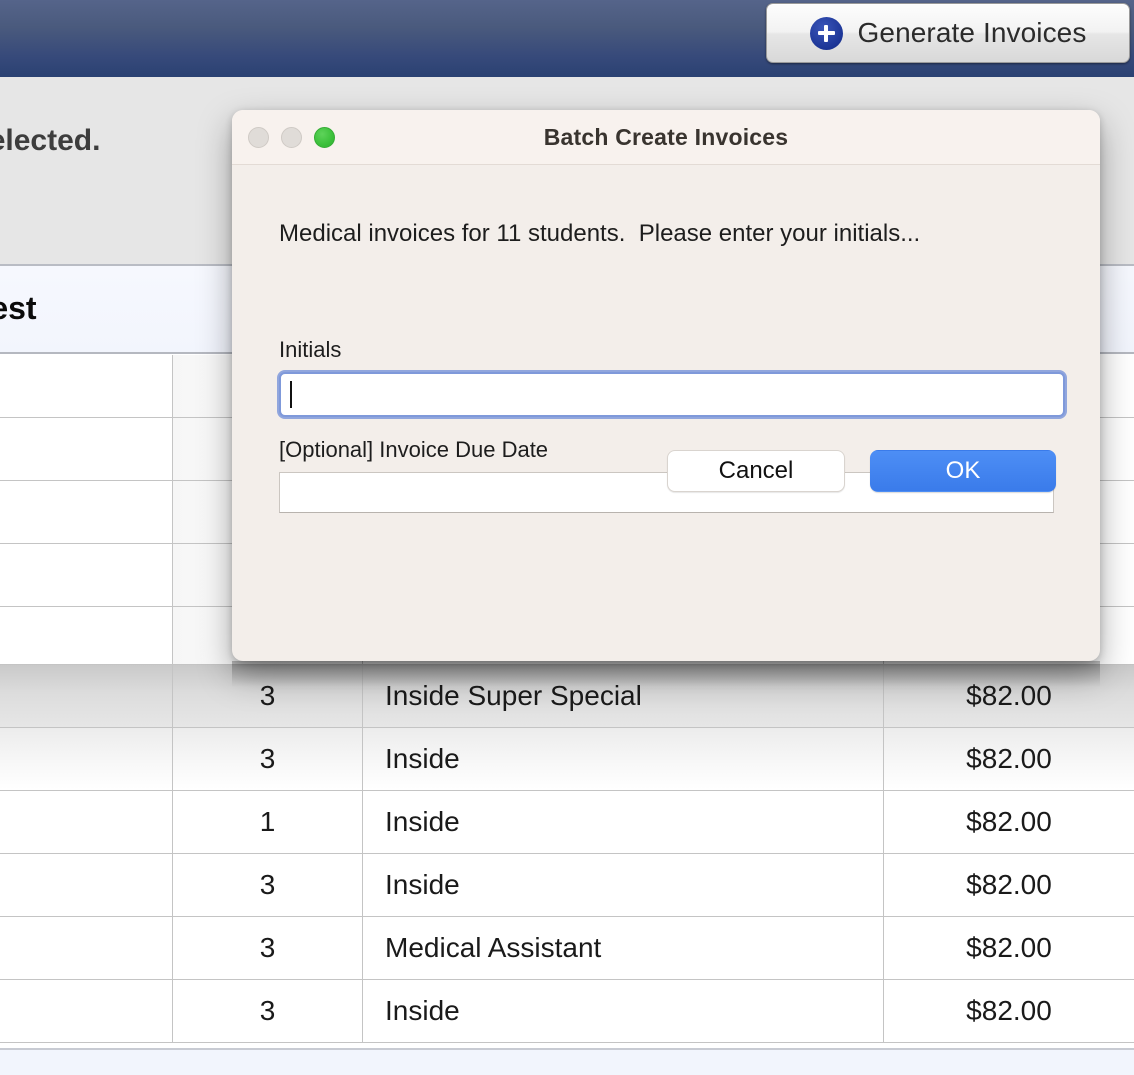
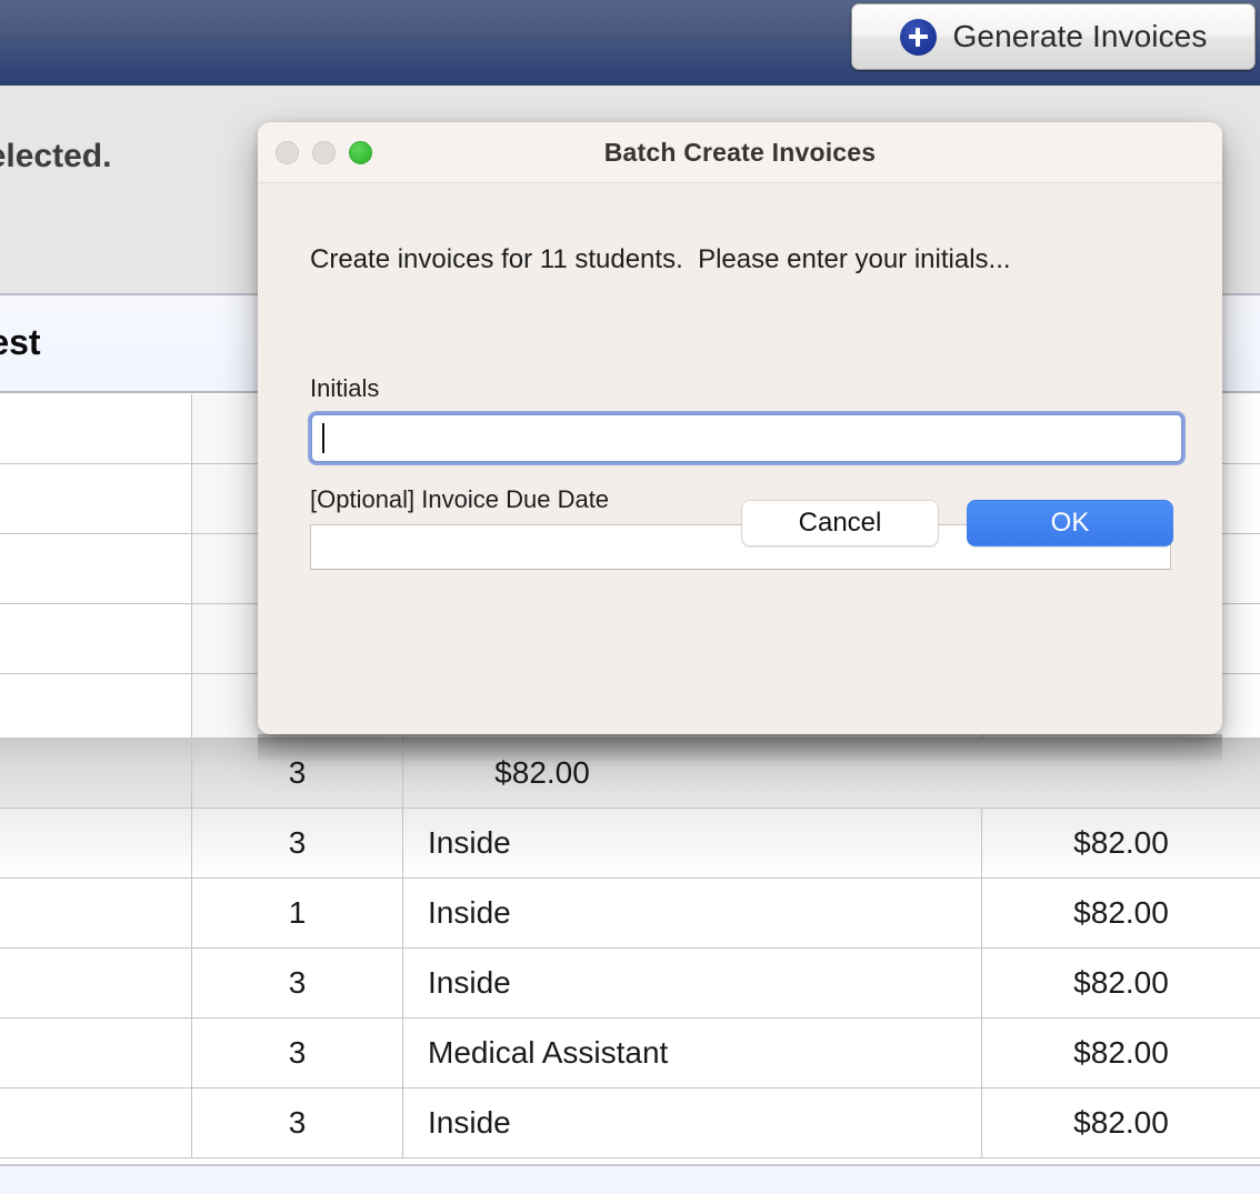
  Generate Invoices
  3
- Inside Super Special
  $82.00
  3
  Inside
  $82.00
  1
  Inside
  $82.00
  3
  Inside
  $82.00
  3
  Medical Assistant
  $82.00
  3
  Inside
  $82.00
  Batch Create Invoices
- Medical invoices for 11 students. Please enter your initials...
+ Create invoices for 11 students. Please enter your initials...
  Initials
  [Optional] Invoice Due Date
  Cancel
  OK
